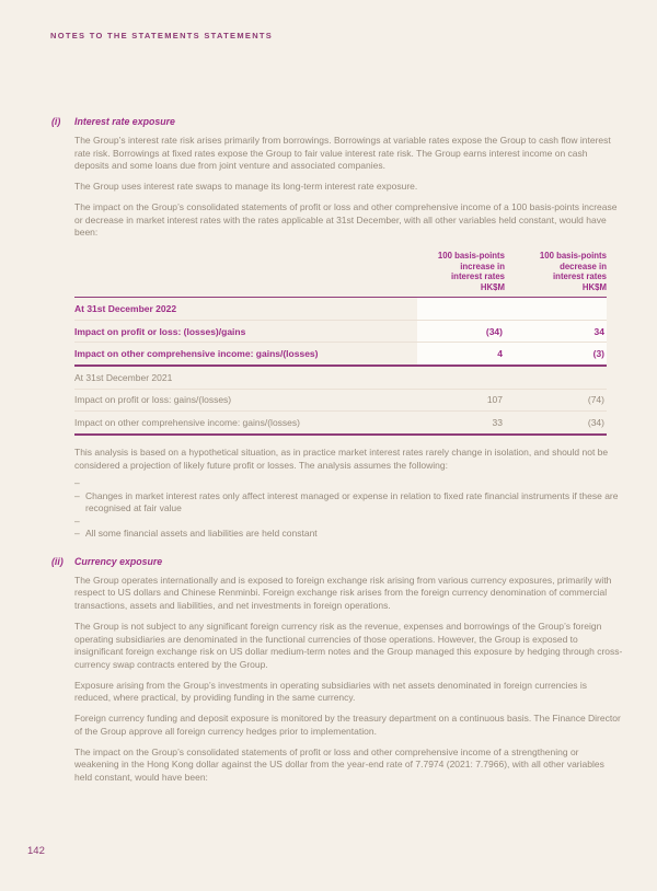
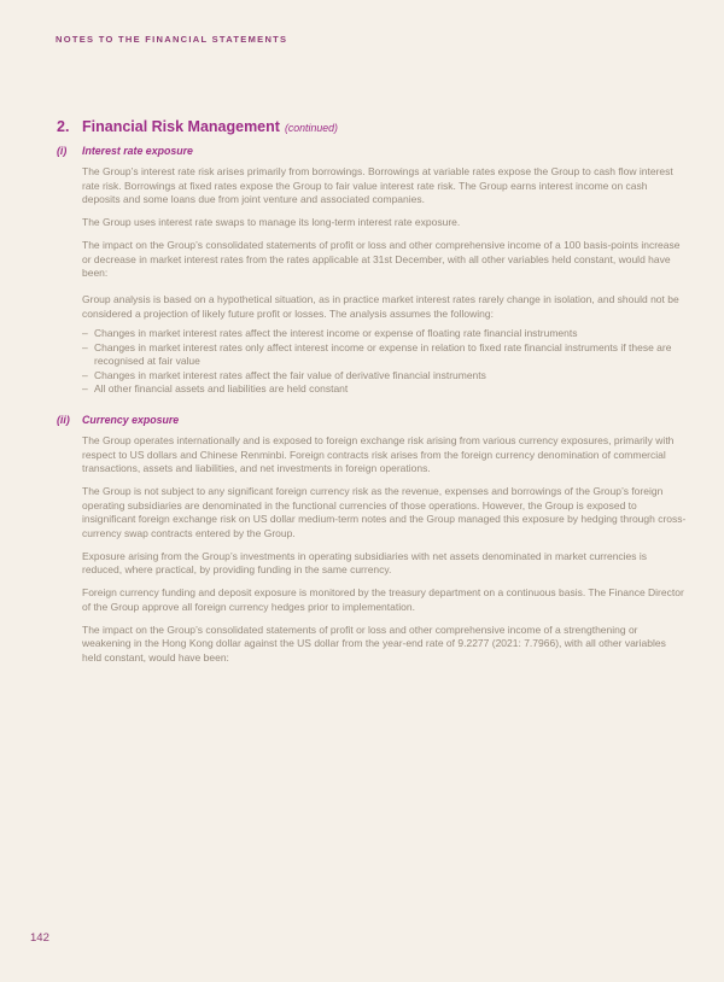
- NOTES TO THE STATEMENTS STATEMENTS
+ NOTES TO THE FINANCIAL STATEMENTS
+ 2.
+ Financial Risk Management
+ (continued)
  (i)
  Interest rate exposure
  The Group’s interest rate risk arises primarily from borrowings. Borrowings at variable rates expose the Group to cash flow interest rate risk. Borrowings at fixed rates expose the Group to fair value interest rate risk. The Group earns interest income on cash deposits and some loans due from joint venture and associated companies.
  The Group uses interest rate swaps to manage its long-term interest rate exposure.
- The impact on the Group’s consolidated statements of profit or loss and other comprehensive income of a 100 basis-points increase or decrease in market interest rates with the rates applicable at 31st December, with all other variables held constant, would have been:
+ The impact on the Group’s consolidated statements of profit or loss and other comprehensive income of a 100 basis-points increase or decrease in market interest rates from the rates applicable at 31st December, with all other variables held constant, would have been:
- 	100 basis-points increase in interest rates HK$M	100 basis-points decrease in interest rates HK$M
- At 31st December 2022
- Impact on profit or loss: (losses)/gains	(34)	34
- Impact on other comprehensive income: gains/(losses)	4	(3)
- At 31st December 2021
- Impact on profit or loss: gains/(losses)	107	(74)
- Impact on other comprehensive income: gains/(losses)	33	(34)
- This analysis is based on a hypothetical situation, as in practice market interest rates rarely change in isolation, and should not be considered a projection of likely future profit or losses. The analysis assumes the following:
+ Group analysis is based on a hypothetical situation, as in practice market interest rates rarely change in isolation, and should not be considered a projection of likely future profit or losses. The analysis assumes the following:
  –
+ Changes in market interest rates affect the interest income or expense of floating rate financial instruments
  –
- Changes in market interest rates only affect interest managed or expense in relation to fixed rate financial instruments if these are recognised at fair value
+ Changes in market interest rates only affect interest income or expense in relation to fixed rate financial instruments if these are recognised at fair value
  –
+ Changes in market interest rates affect the fair value of derivative financial instruments
  –
- All some financial assets and liabilities are held constant
+ All other financial assets and liabilities are held constant
  (ii)
  Currency exposure
- The Group operates internationally and is exposed to foreign exchange risk arising from various currency exposures, primarily with respect to US dollars and Chinese Renminbi. Foreign exchange risk arises from the foreign currency denomination of commercial transactions, assets and liabilities, and net investments in foreign operations.
+ The Group operates internationally and is exposed to foreign exchange risk arising from various currency exposures, primarily with respect to US dollars and Chinese Renminbi. Foreign contracts risk arises from the foreign currency denomination of commercial transactions, assets and liabilities, and net investments in foreign operations.
  The Group is not subject to any significant foreign currency risk as the revenue, expenses and borrowings of the Group’s foreign operating subsidiaries are denominated in the functional currencies of those operations. However, the Group is exposed to insignificant foreign exchange risk on US dollar medium-term notes and the Group managed this exposure by hedging through cross-currency swap contracts entered by the Group.
- Exposure arising from the Group’s investments in operating subsidiaries with net assets denominated in foreign currencies is reduced, where practical, by providing funding in the same currency.
+ Exposure arising from the Group’s investments in operating subsidiaries with net assets denominated in market currencies is reduced, where practical, by providing funding in the same currency.
  Foreign currency funding and deposit exposure is monitored by the treasury department on a continuous basis. The Finance Director of the Group approve all foreign currency hedges prior to implementation.
- The impact on the Group’s consolidated statements of profit or loss and other comprehensive income of a strengthening or weakening in the Hong Kong dollar against the US dollar from the year-end rate of 7.7974 (2021: 7.7966), with all other variables held constant, would have been:
+ The impact on the Group’s consolidated statements of profit or loss and other comprehensive income of a strengthening or weakening in the Hong Kong dollar against the US dollar from the year-end rate of 9.2277 (2021: 7.7966), with all other variables held constant, would have been:
  142
